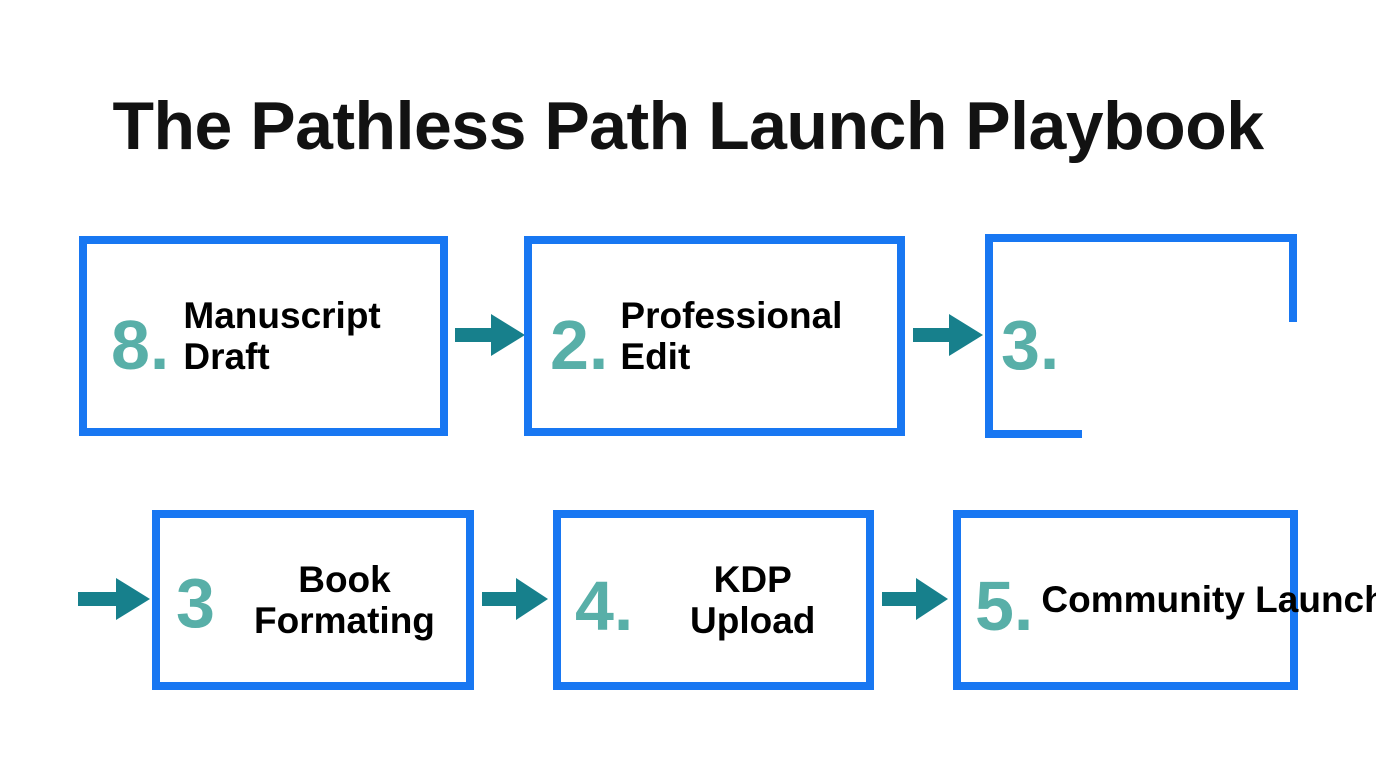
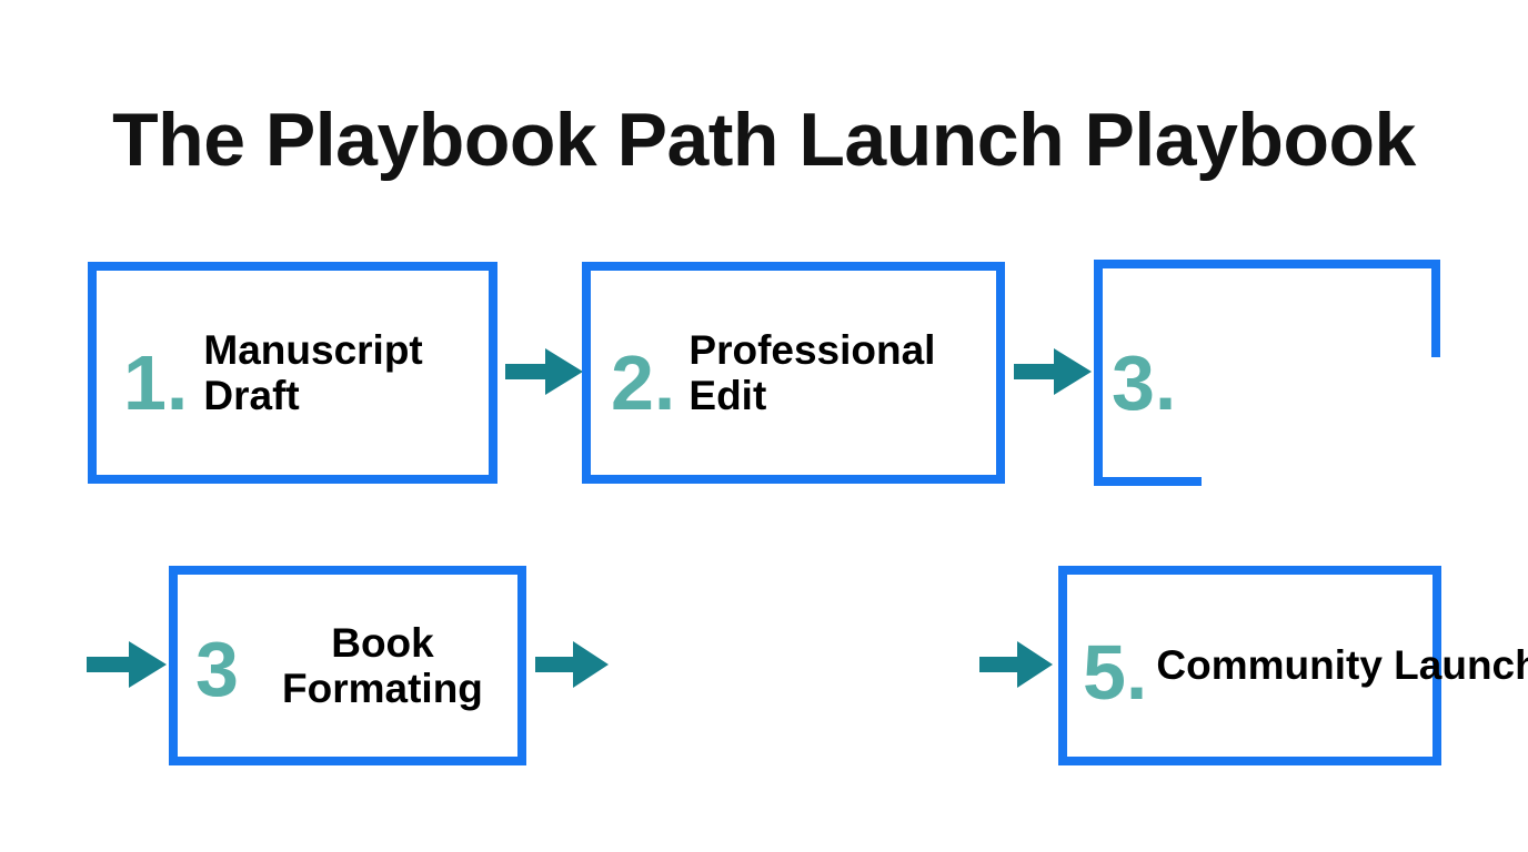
- The Pathless Path Launch Playbook
+ The Playbook Path Launch Playbook
- 8.
+ 1.
  Manuscript
  Draft
  2.
  Professional
  Edit
  3.
  3
  Book
  Formating
- 4.
- KDP
- Upload
  5.
  Community Launch
